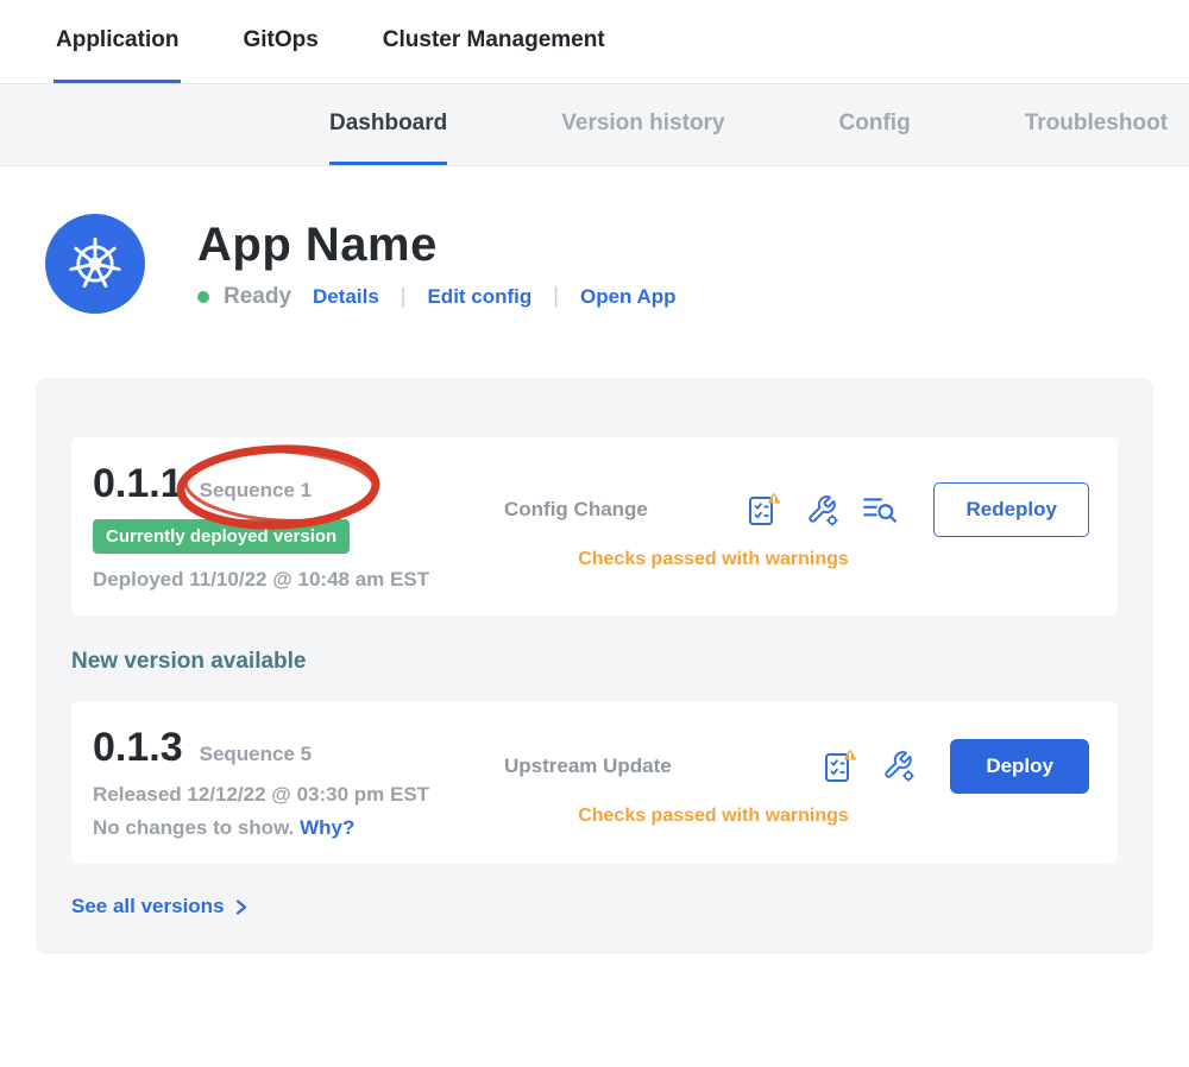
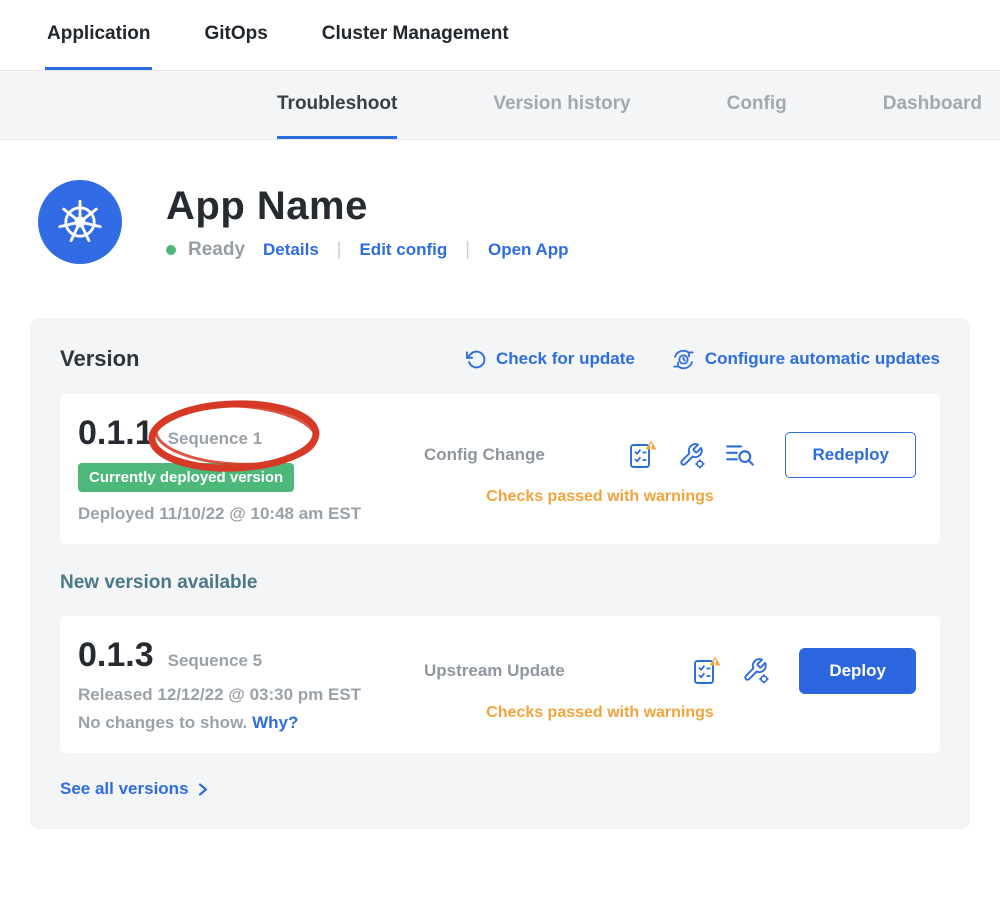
  Application
  GitOps
  Cluster Management
- Dashboard
+ Troubleshoot
  Version history
  Config
- Troubleshoot
+ Dashboard
  App Name
  Ready
  Details
  |
  Edit config
  |
  Open App
+ Version
+ Check for update
+ Configure automatic updates
  0.1.1
  Sequence 1
  Currently deployed version
  Deployed 11/10/22 @ 10:48 am EST
  Config Change
  Redeploy
  Checks passed with warnings
  New version available
  0.1.3
  Sequence 5
  Released 12/12/22 @ 03:30 pm EST
  No changes to show. Why?
  Upstream Update
  Deploy
  Checks passed with warnings
  See all versions
